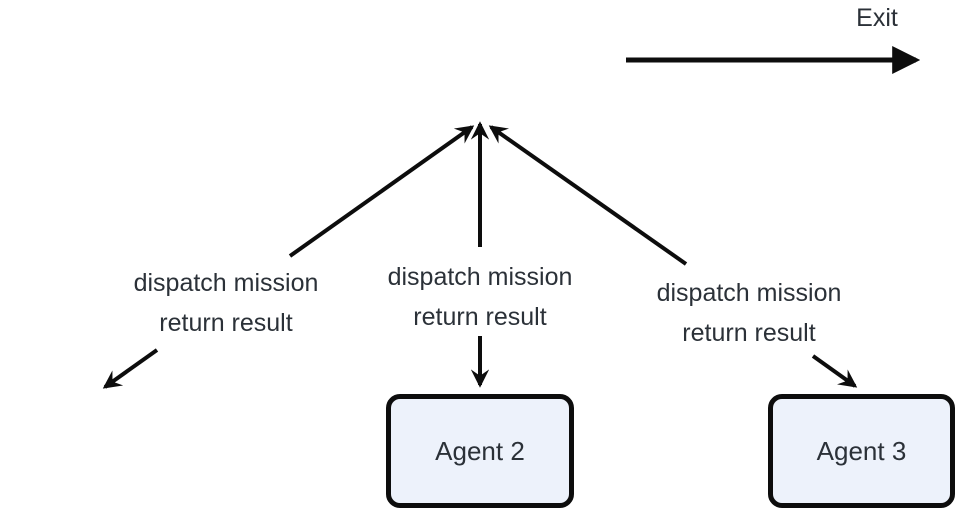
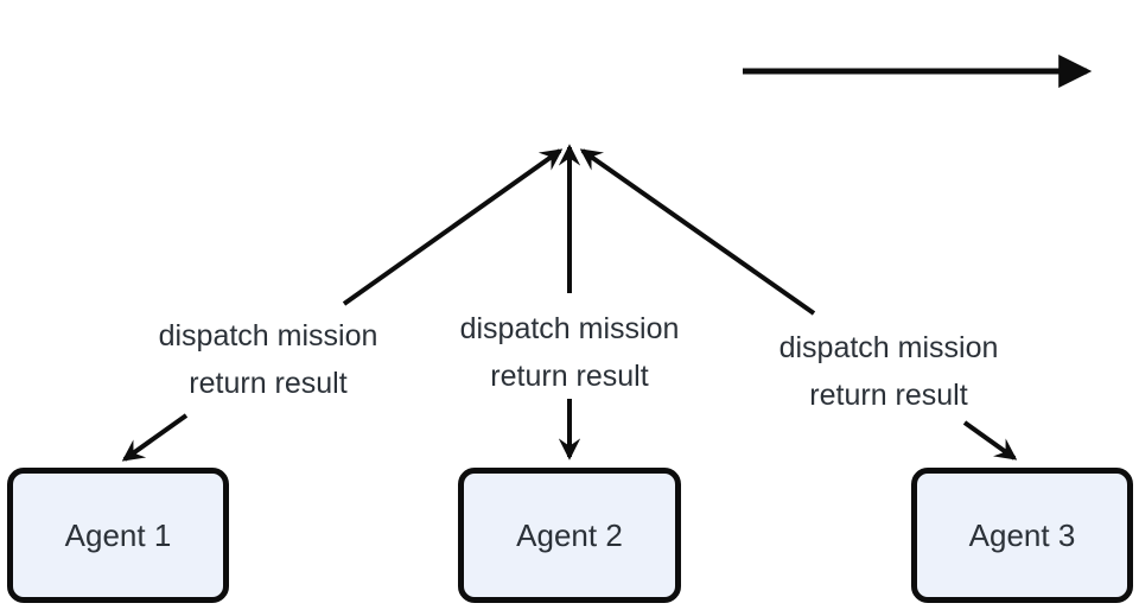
+ Agent 1
  Agent 2
  Agent 3
  dispatch mission
  return result
  dispatch mission
  return result
  dispatch mission
  return result
- Exit
